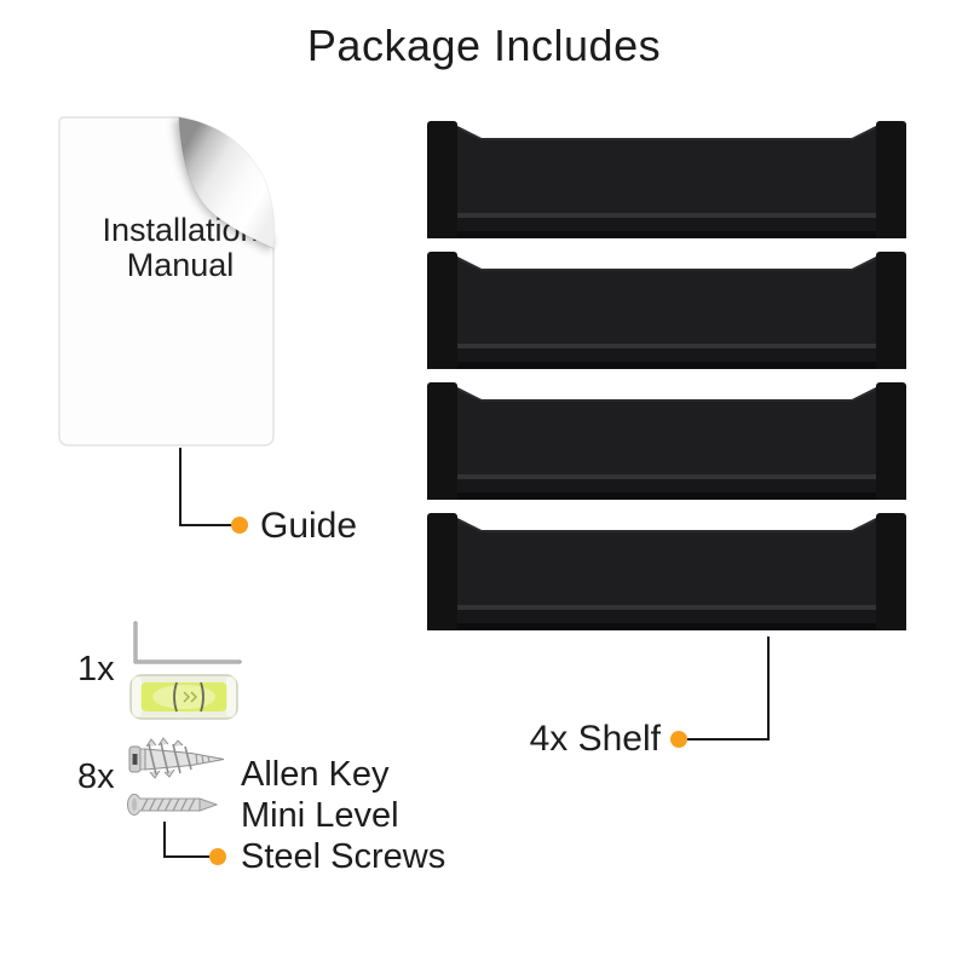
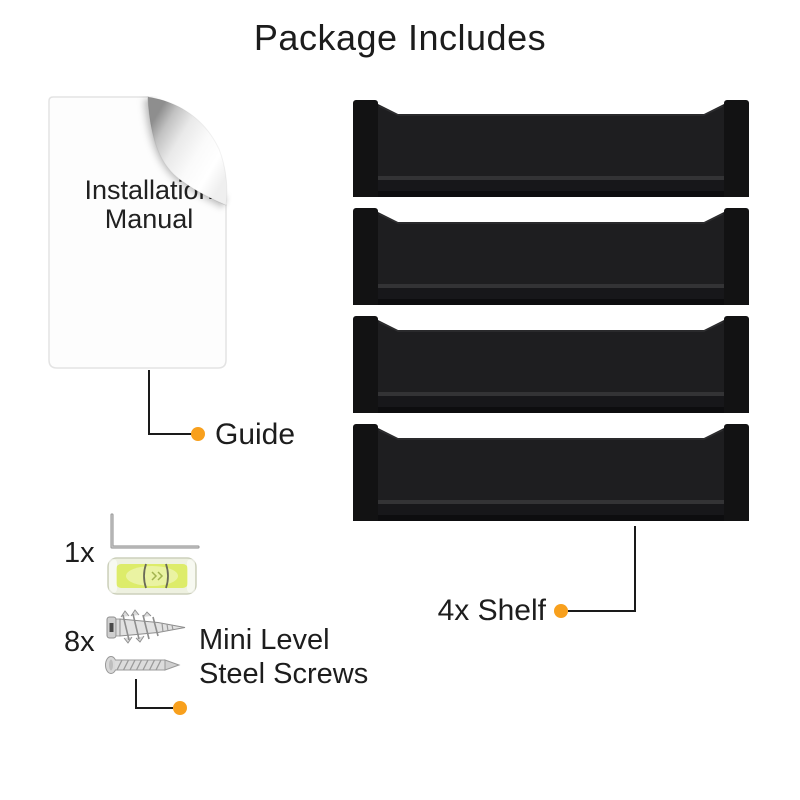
  Package Includes
  Installatio
  Manual
  Guide
  4x Shelf
  1x
  8x
- Allen Key
  Mini Level
  Steel Screws
